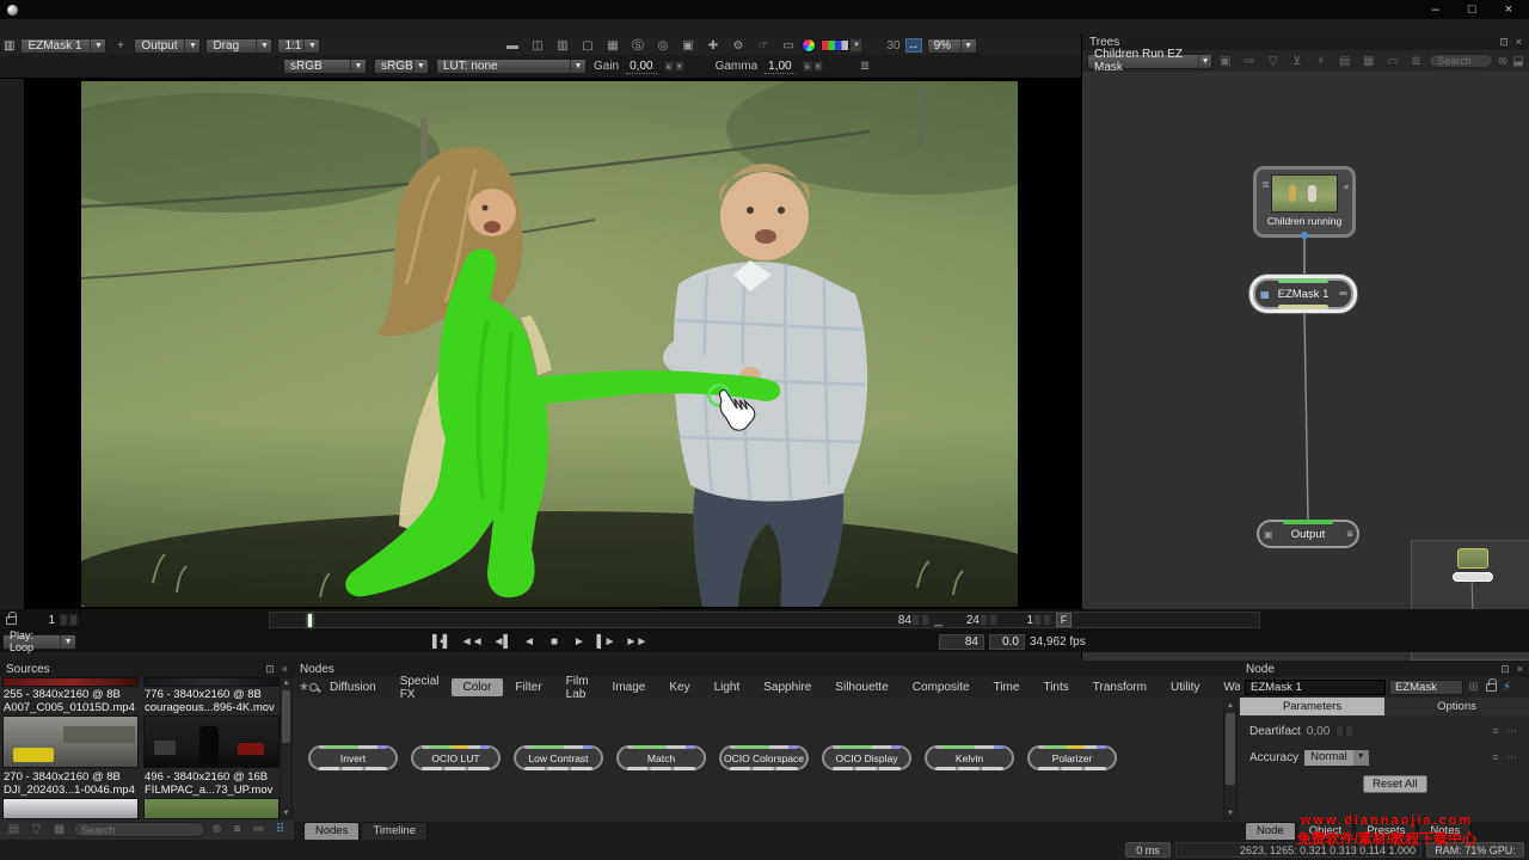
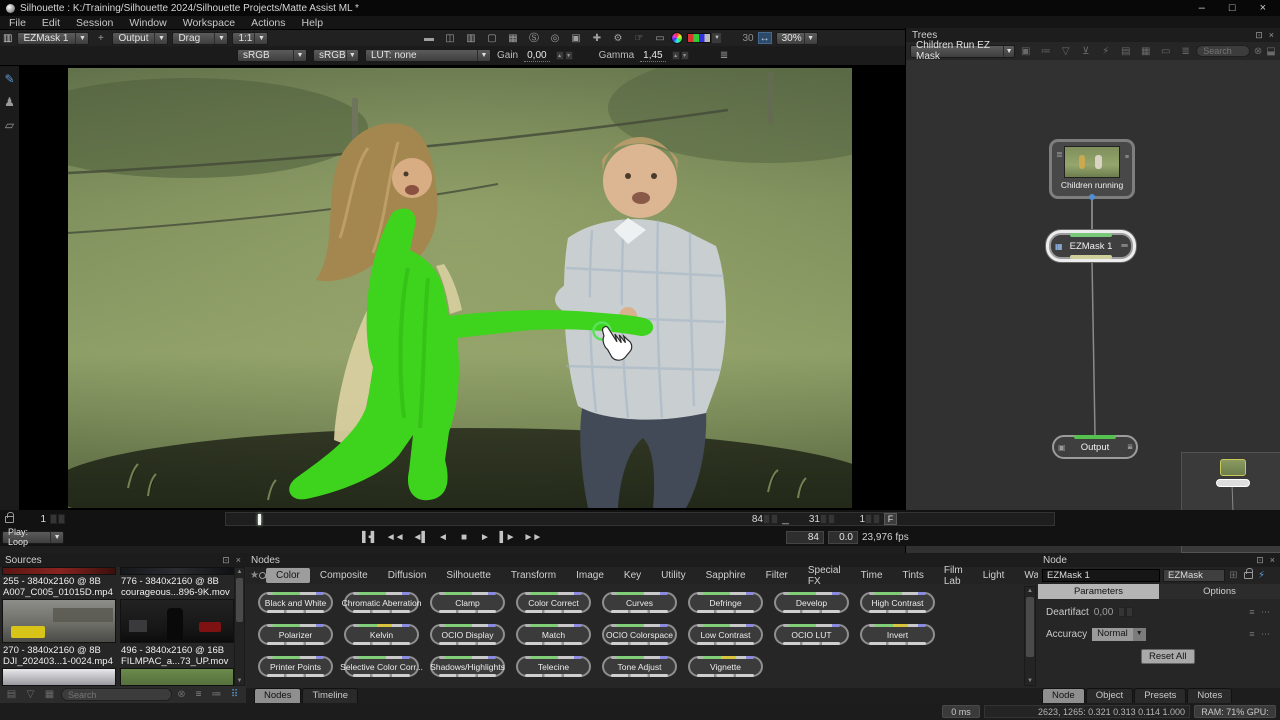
+ Silhouette : K:/Training/Silhouette 2024/Silhouette Projects/Matte Assist ML *
  –
  □
  ×
+ File
+ Edit
+ Session
+ Window
+ Workspace
+ Actions
+ Help
  ▥
  EZMask 1
  +
  Output
  Drag
  1:1
  ▬
  ◫
  ▥
  ▢
  ▦
  Ⓢ
  ◎
  ▣
  ✚
  ⚙
  ☞
  ▭
  30
  ↔
- 9%
+ 30%
  sRGB
  sRGB
  LUT: none
  Gain
  0,00
  Gamma
- 1,00
+ 1,45
  ≣
+ ✎
+ ♟
+ ▱
  Trees
  ⊡
  ×
  Children Run EZ Mask
  ▣
  ≔
  ▽
  ⊻
  ⚡
  ▤
  ▦
  ▭
  ≣
  Search
  ⊗
  ⬓
  ≣
  Children running
  ▦
  EZMask 1
  ▣
  Output
  1
  84
  ▁
- 24
+ 31
  1
  F
  Play: Loop
  ▌▪▌
  ◄◄
  ◄▌
  ◄
  ■
  ►
  ▌►
  ►►
  84
  0.0
- 34,962 fps
+ 23,976 fps
  Sources
  ⊡
  ×
  255 - 3840x2160 @ 8B
  A007_C005_01015D.mp4
  776 - 3840x2160 @ 8B
- courageous...896-4K.mov
+ courageous...896-9K.mov
  270 - 3840x2160 @ 8B
- DJI_202403...1-0046.mp4
+ DJI_202403...1-0024.mp4
  496 - 3840x2160 @ 16B
  FILMPAC_a...73_UP.mov
  ▤
  ▽
  ▦
  Search
  ⊗
  ≡
  ≔
  ⠿
  Nodes
  ★
- Diffusion
+ Color
- Special FX
+ Composite
- Color
+ Diffusion
- Filter
+ Silhouette
- Film Lab
+ Transform
  Image
  Key
- Light
+ Utility
  Sapphire
- Silhouette
+ Filter
- Composite
+ Special FX
  Time
  Tints
- Transform
+ Film Lab
- Utility
+ Light
+ Black and White
+ Chromatic Aberration
+ Clamp
+ Color Correct
+ Curves
+ Defringe
+ Develop
+ High Contrast
- Invert
+ Polarizer
- OCIO LUT
+ Kelvin
- Low Contrast
+ OCIO Display
  Match
  OCIO Colorspace
- OCIO Display
+ Low Contrast
- Kelvin
+ OCIO LUT
- Polarizer
+ Invert
+ Printer Points
+ Selective Color Corr...
+ Shadows/Highlights
+ Telecine
+ Tone Adjust
+ Vignette
  Nodes
  Timeline
  Node
  ⊡
  ×
  EZMask 1
  EZMask
  ⊞
  ⚡
  Parameters
  Options
  Deartifact
  0,00
  ≡ ⋯
  Accuracy
  Normal
  ≡ ⋯
  Reset All
  Node
  Object
  Presets
  Notes
  0 ms
  2623, 1265: 0.321 0.313 0.114 1.000
- www.diannaojia.com
- 免费软件/素材/教程下载中心
